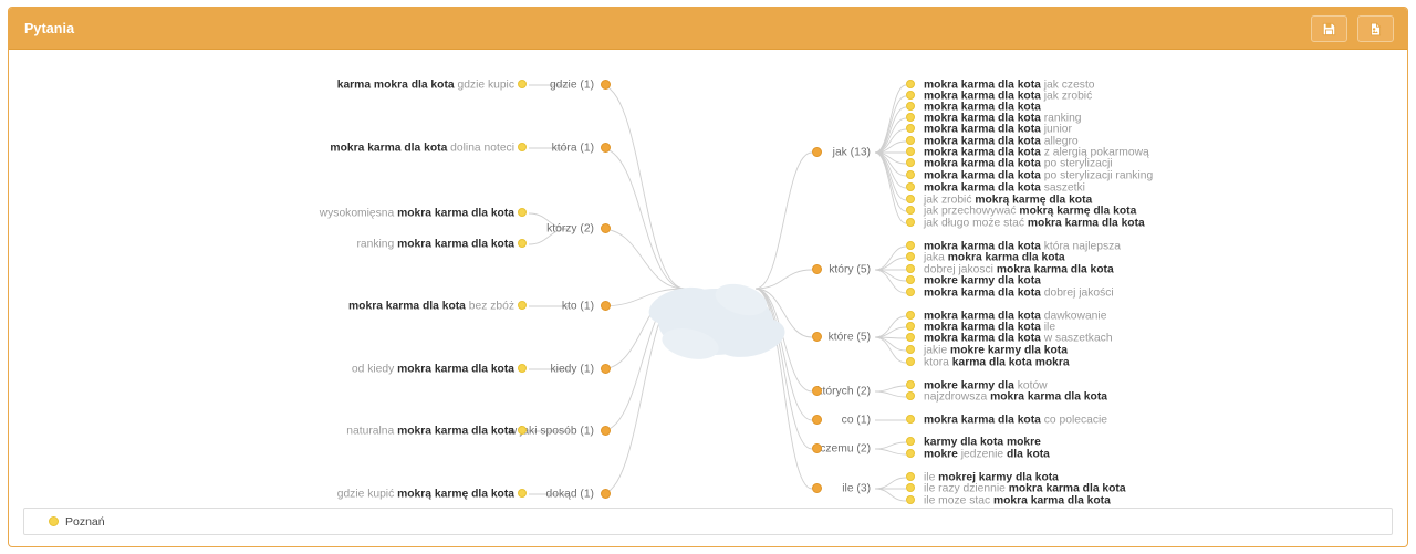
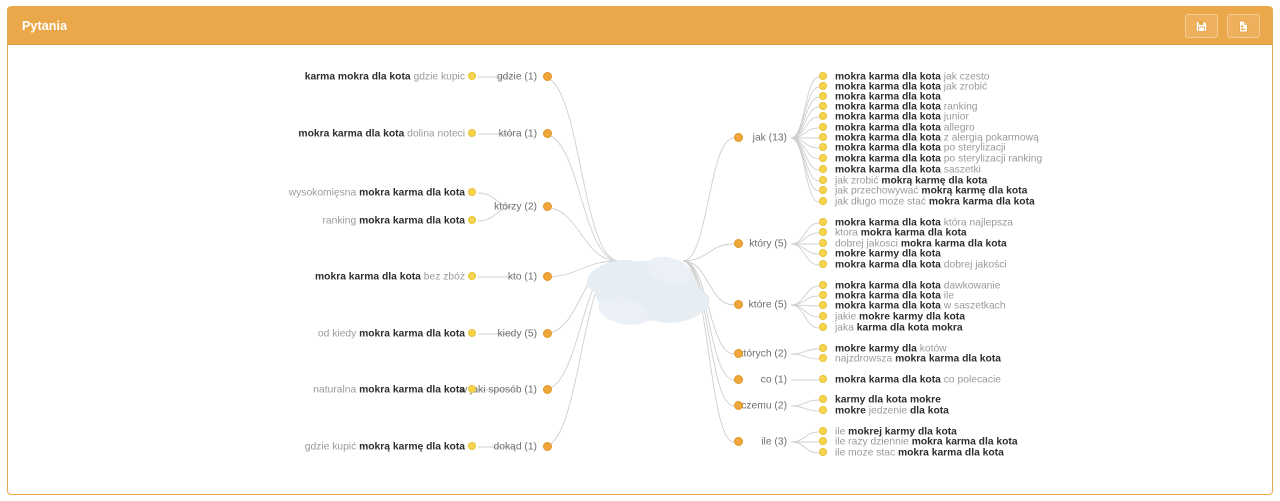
  Pytania
  gdzie (1)
  karma mokra dla kota gdzie kupic
  która (1)
  mokra karma dla kota dolina noteci
  którzy (2)
  wysokomięsna mokra karma dla kota
  ranking mokra karma dla kota
  kto (1)
  mokra karma dla kota bez zbóż
- kiedy (1)
+ kiedy (5)
  od kiedy mokra karma dla kota
  wki sposób (1)
  naturalna mokra karma dla kota
  dokąd (1)
  gdzie kupić mokrą karmę dla kota
  jak (13)
  mokra karma dla kota jak czesto
  mokra karma dla kota jak zrobić
  mokra karma dla kota
  mokra karma dla kota ranking
  mokra karma dla kota junior
  mokra karma dla kota allegro
  mokra karma dla kota z alergią pokarmową
  mokra karma dla kota po sterylizacji
  mokra karma dla kota po sterylizacji ranking
  mokra karma dla kota saszetki
  jak zrobić mokrą karmę dla kota
  jak przechowywać mokrą karmę dla kota
  jak długo może stać mokra karma dla kota
  który (5)
  mokra karma dla kota która najlepsza
- jaka mokra karma dla kota
+ ktora mokra karma dla kota
  dobrej jakosci mokra karma dla kota
  mokre karmy dla kota
  mokra karma dla kota dobrej jakości
  które (5)
  mokra karma dla kota dawkowanie
  mokra karma dla kota ile
  mokra karma dla kota w saszetkach
  jakie mokre karmy dla kota
- ktora karma dla kota mokra
+ jaka karma dla kota mokra
  tórych (2)
  mokre karmy dla kotów
  najzdrowsza mokra karma dla kota
  co (1)
  mokra karma dla kota co polecacie
  czemu (2)
  karmy dla kota mokre
  mokre jedzenie dla kota
  ile (3)
  ile mokrej karmy dla kota
  ile razy dziennie mokra karma dla kota
  ile moze stac mokra karma dla kota
- Poznań
